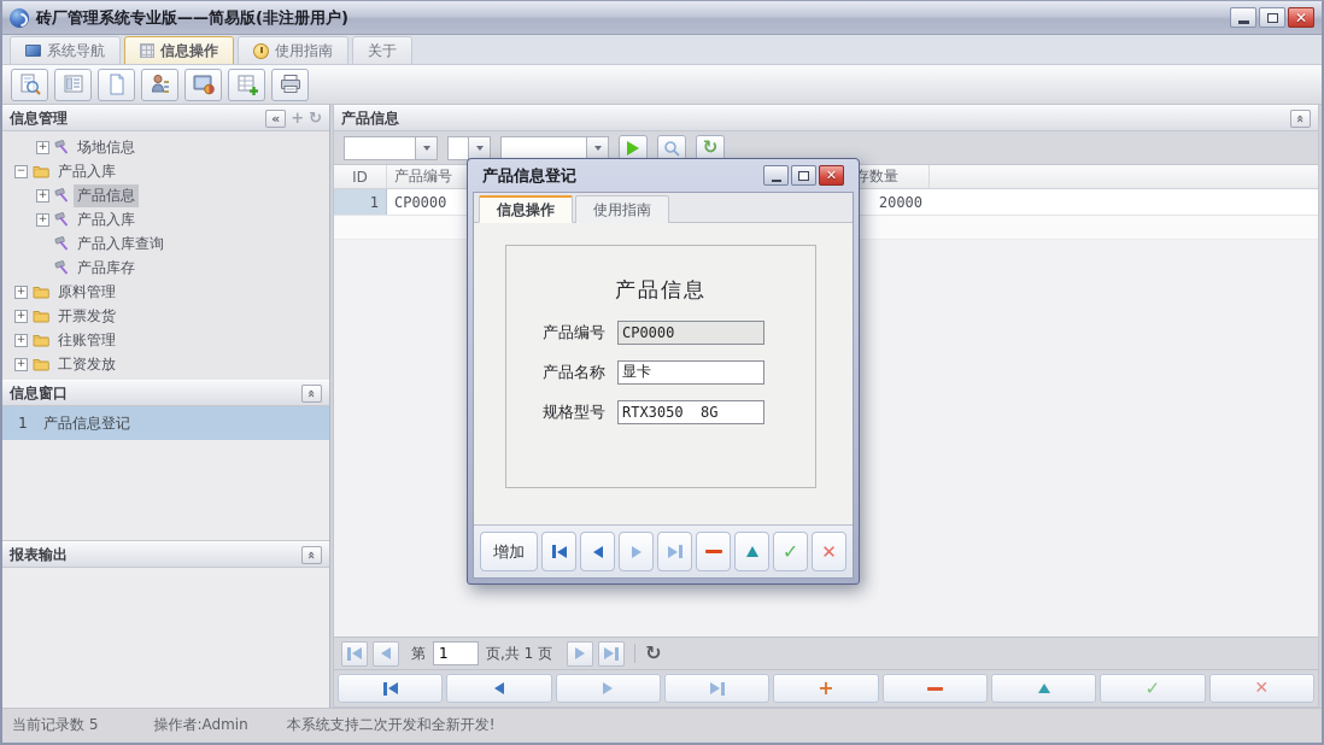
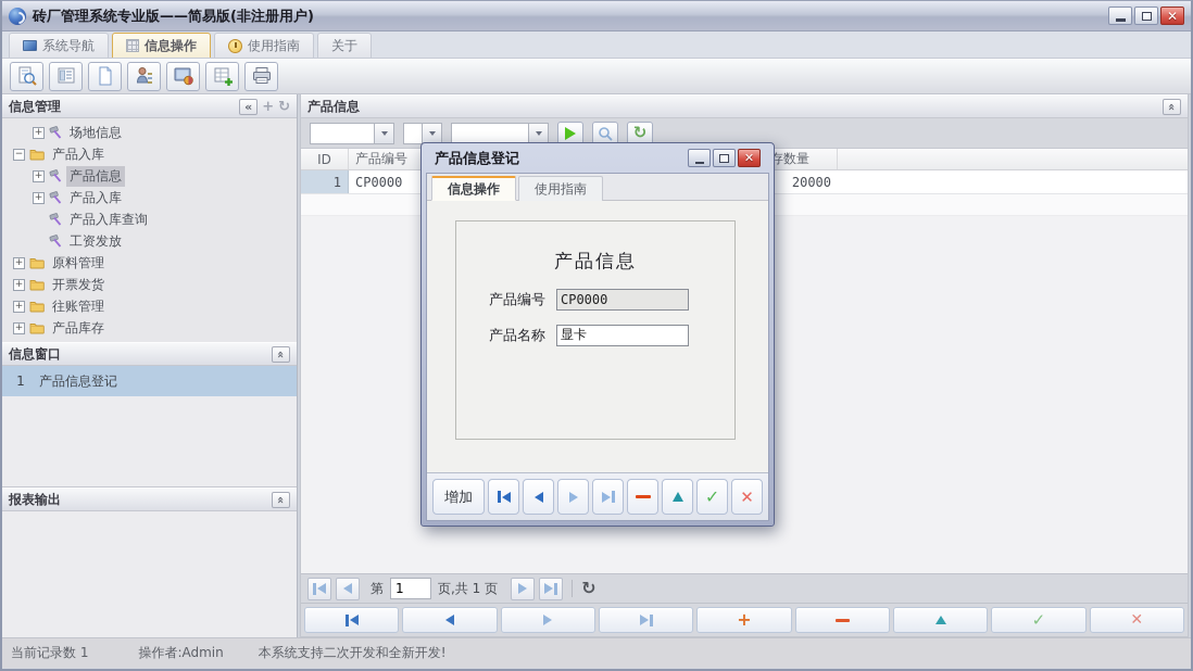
  砖厂管理系统专业版——简易版(非注册用户)
  ✕
  系统导航
  信息操作
  使用指南
  关于
  信息管理
  «
  +
  ↻
  +
  场地信息
  −
  产品入库
  +
  产品信息
  +
  产品入库
  产品入库查询
- 产品库存
+ 工资发放
  +
  原料管理
  +
  开票发货
  +
  往账管理
  +
- 工资发放
+ 产品库存
  信息窗口
  1
  产品信息登记
  报表输出
  产品信息
  ↻
  ID
  产品编号
  存数量
  1
  CP0000
  20000
  第
  1
  页,共 1 页
  ↻
  +
  ✓
  ✕
- 当前记录数 5
+ 当前记录数 1
  操作者:Admin
  本系统支持二次开发和全新开发!
  产品信息登记
  ✕
  信息操作
  使用指南
  产品信息
  产品编号
  CP0000
  产品名称
  显卡
- 规格型号
- RTX3050 8G
  增加
  ✓
  ✕
